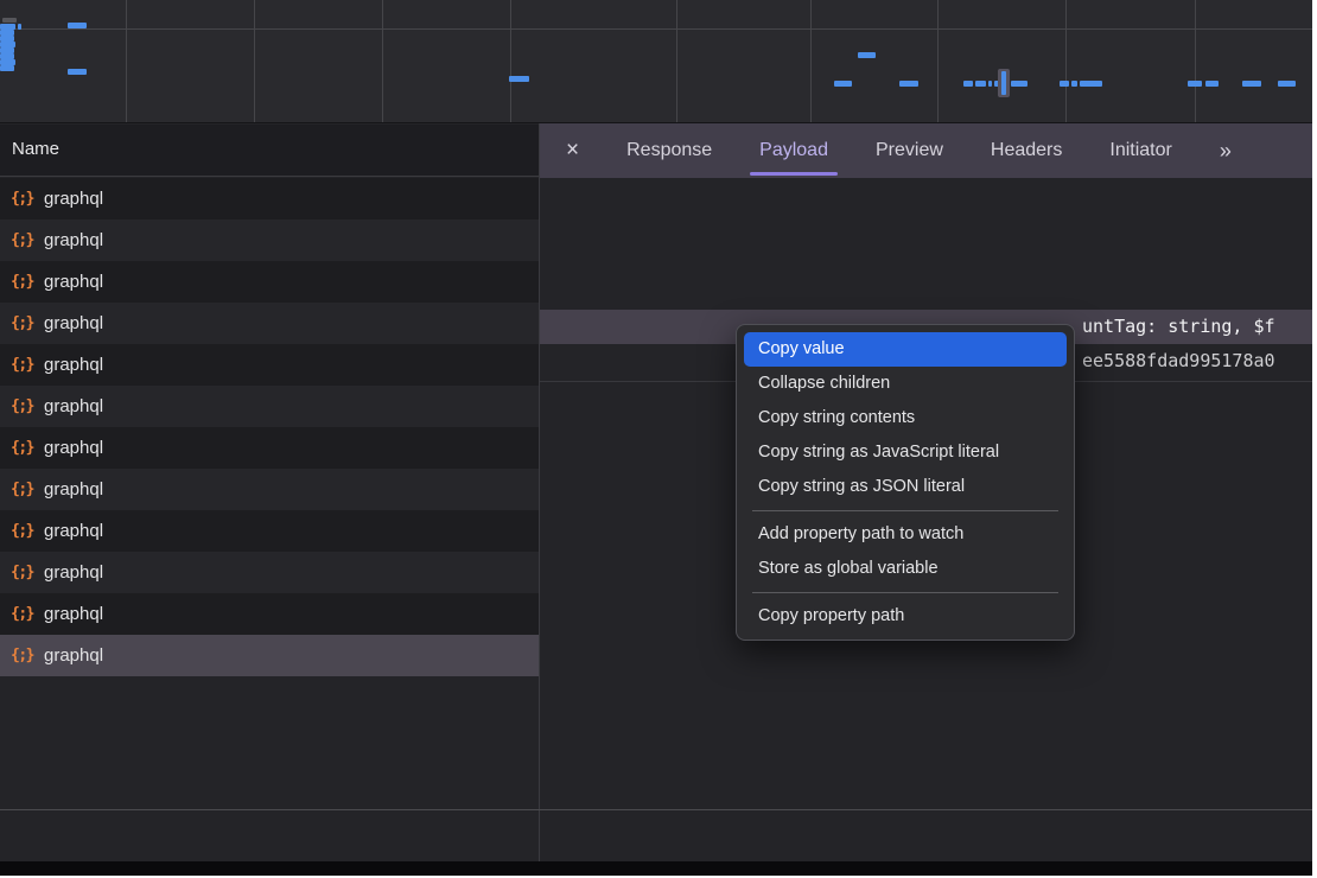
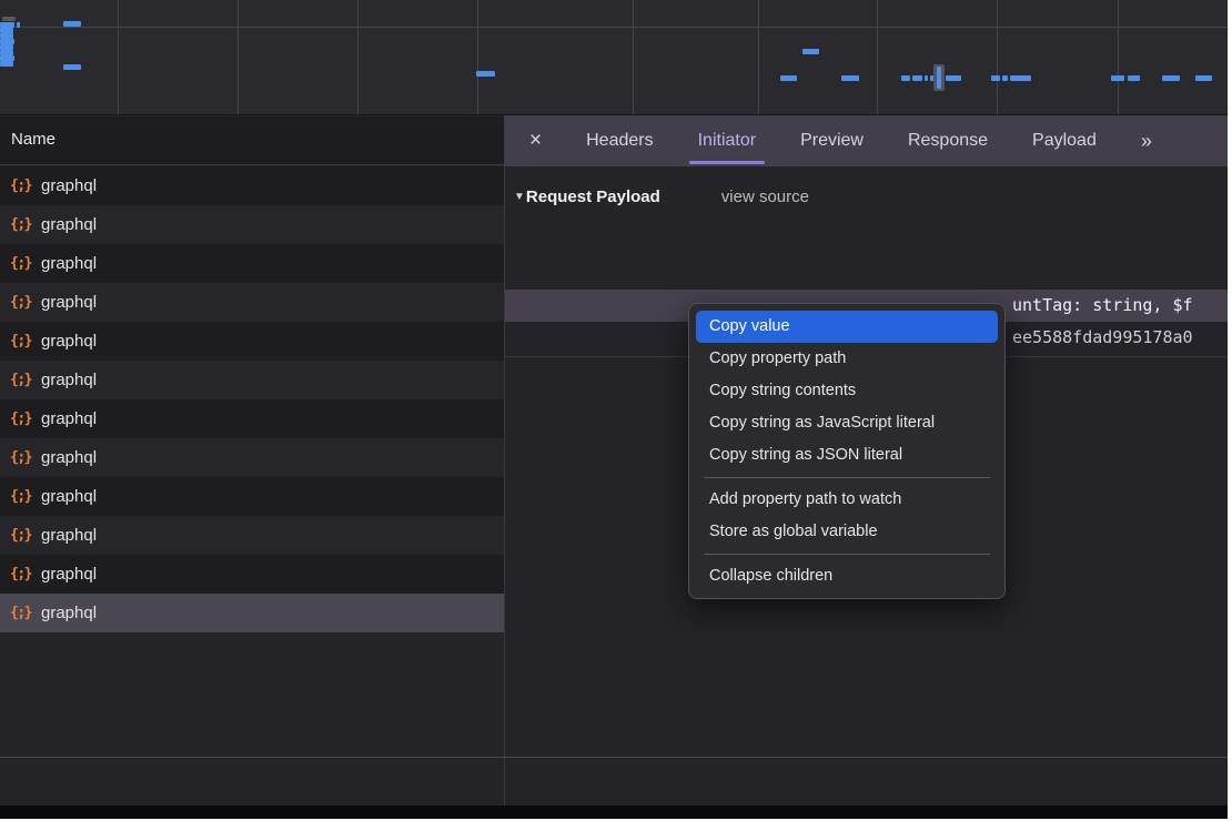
  Name
  {;}
  graphql
  {;}
  graphql
  {;}
  graphql
  {;}
  graphql
  {;}
  graphql
  {;}
  graphql
  {;}
  graphql
  {;}
  graphql
  {;}
  graphql
  {;}
  graphql
  {;}
  graphql
  {;}
  graphql
  ×
- Response
+ Headers
- Payload
+ Initiator
  Preview
- Headers
+ Response
- Initiator
+ Payload
  »
+ ▼
+ Request Payload
+ view source
  untTag: string, $f
  ee5588fdad995178a0
  Copy value
- Collapse children
+ Copy property path
  Copy string contents
  Copy string as JavaScript literal
  Copy string as JSON literal
  Add property path to watch
  Store as global variable
- Copy property path
+ Collapse children
